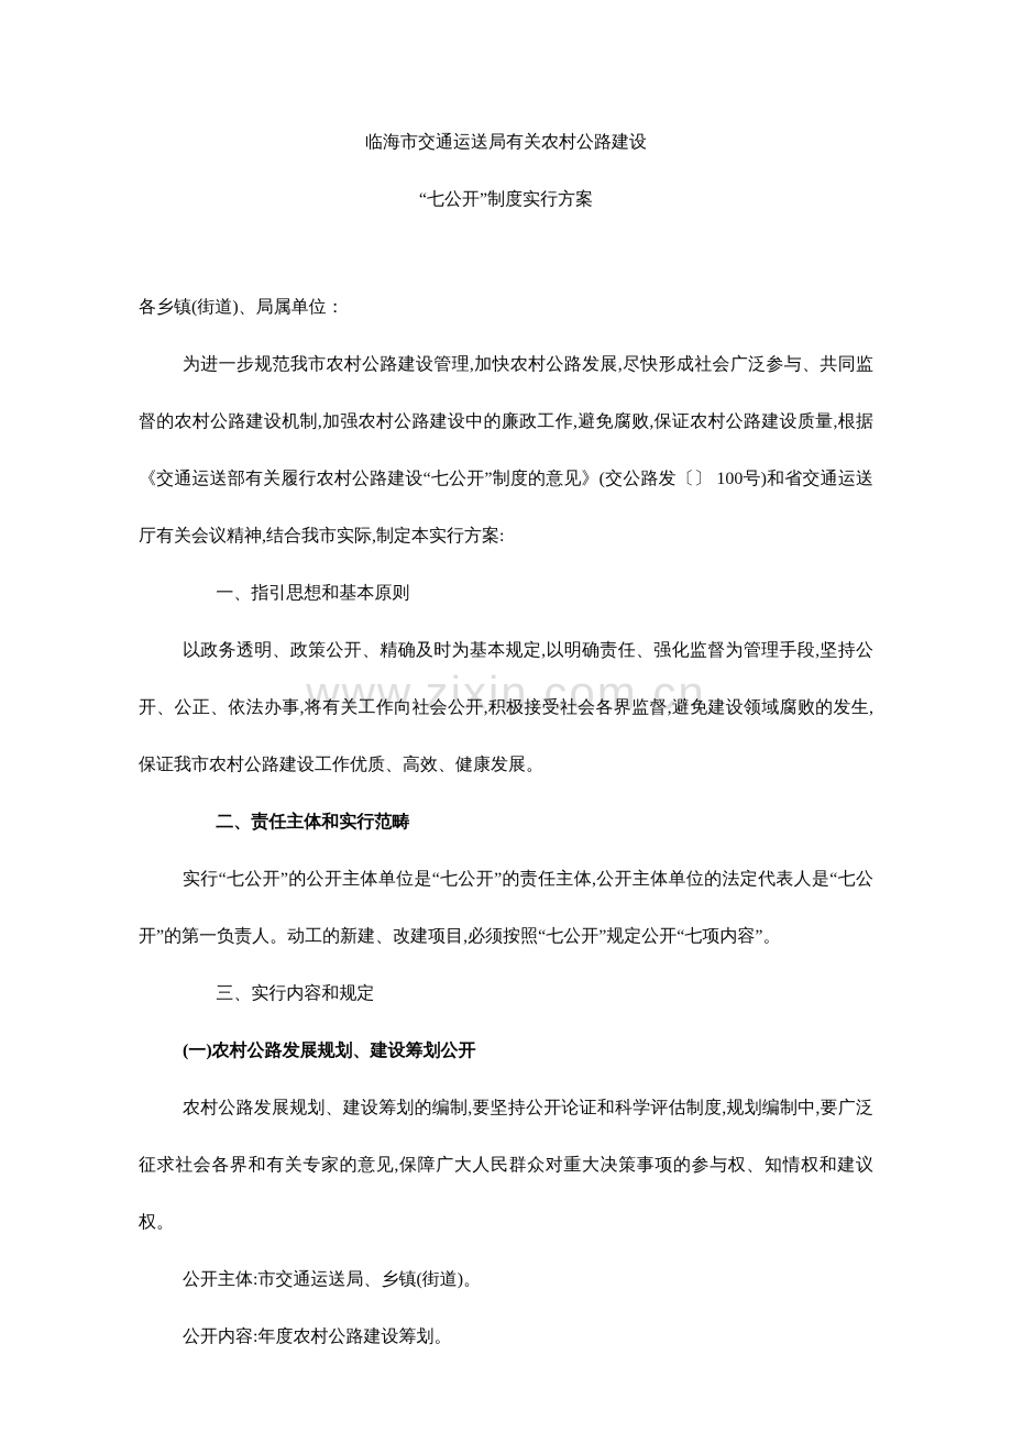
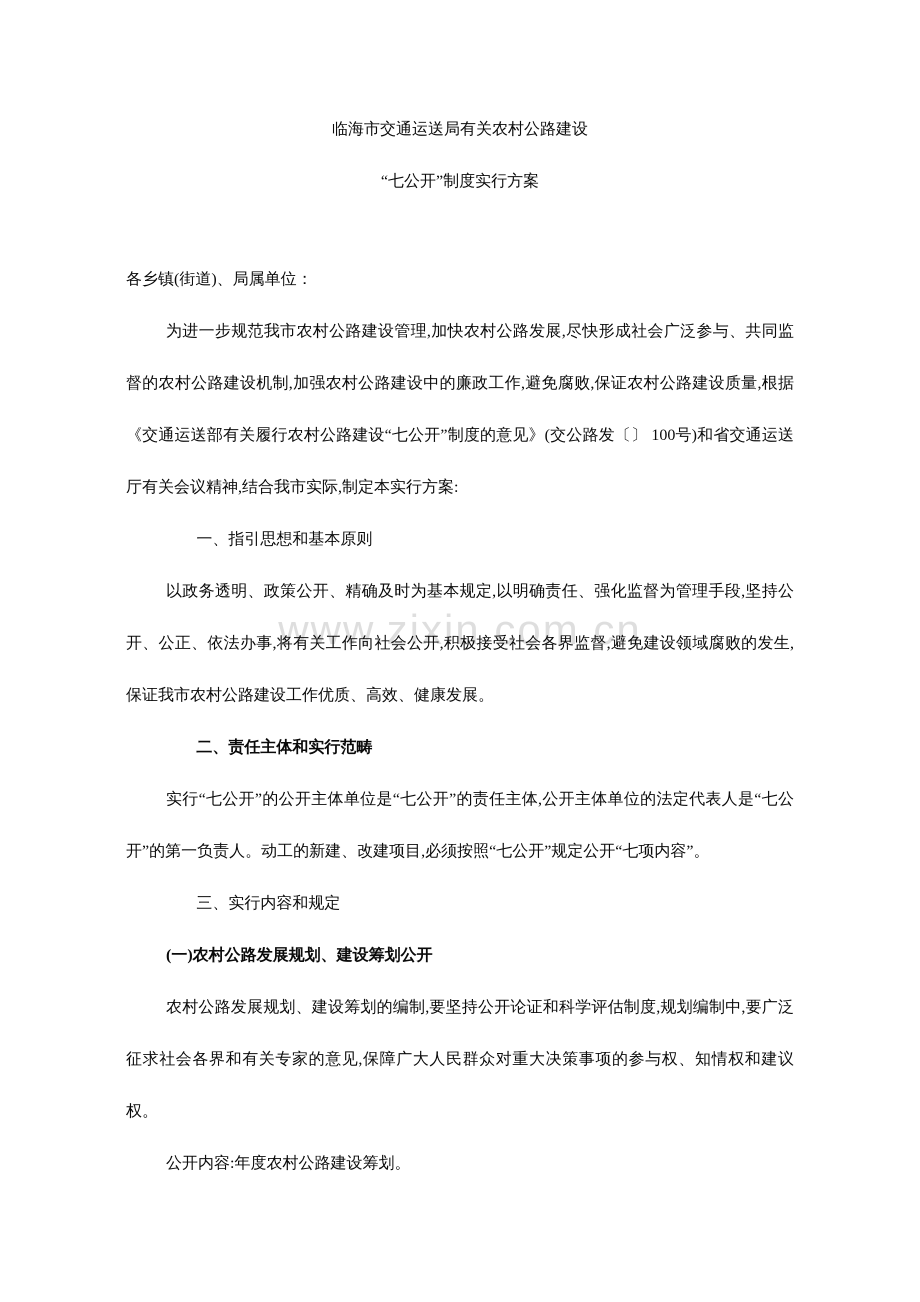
  www.zixin.com.cn
  临海市交通运送局有关农村公路建设
  “七公开”制度实行方案
  各乡镇(街道)、局属单位：
  为进一步规范我市农村公路建设管理,加快农村公路发展,尽快形成社会广泛参与、共同监督的农村公路建设机制,加强农村公路建设中的廉政工作,避免腐败,保证农村公路建设质量,根据《交通运送部有关履行农村公路建设“七公开”制度的意见》(交公路发〔〕 100号)和省交通运送厅有关会议精神,结合我市实际,制定本实行方案:
  一、指引思想和基本原则
  以政务透明、政策公开、精确及时为基本规定,以明确责任、强化监督为管理手段,坚持公开、公正、依法办事,将有关工作向社会公开,积极接受社会各界监督,避免建设领域腐败的发生,保证我市农村公路建设工作优质、高效、健康发展。
  二、责任主体和实行范畴
  实行“七公开”的公开主体单位是“七公开”的责任主体,公开主体单位的法定代表人是“七公开”的第一负责人。动工的新建、改建项目,必须按照“七公开”规定公开“七项内容”。
  三、实行内容和规定
  (一)农村公路发展规划、建设筹划公开
  农村公路发展规划、建设筹划的编制,要坚持公开论证和科学评估制度,规划编制中,要广泛征求社会各界和有关专家的意见,保障广大人民群众对重大决策事项的参与权、知情权和建议权。
- 公开主体:市交通运送局、乡镇(街道)。
  公开内容:年度农村公路建设筹划。
